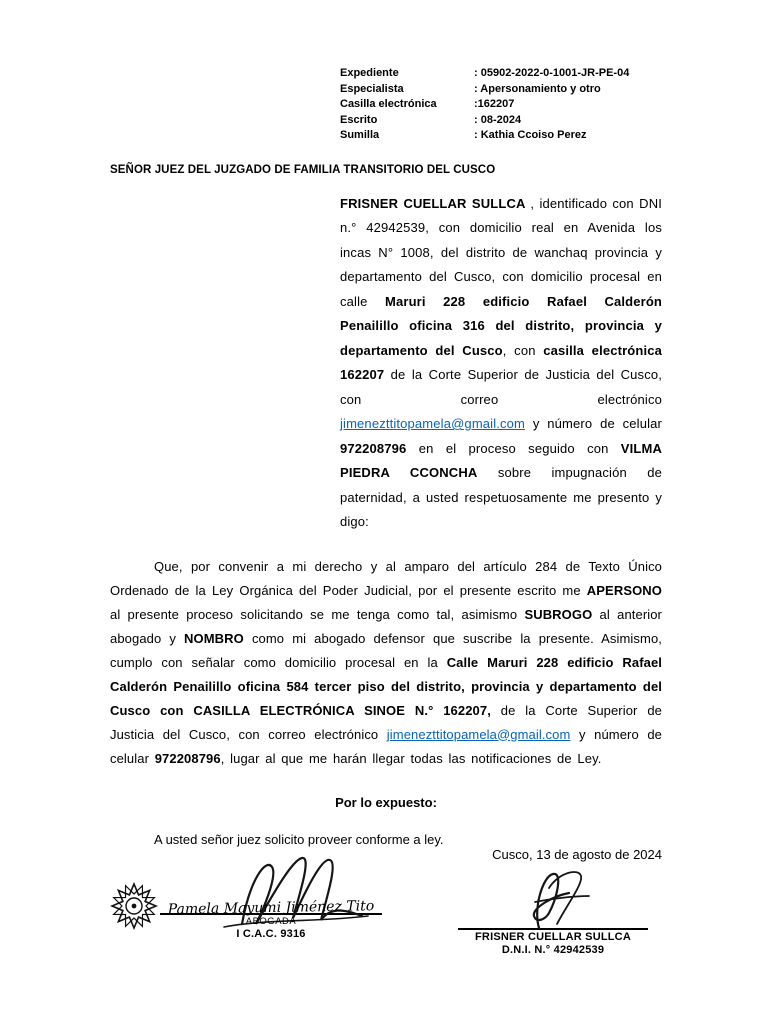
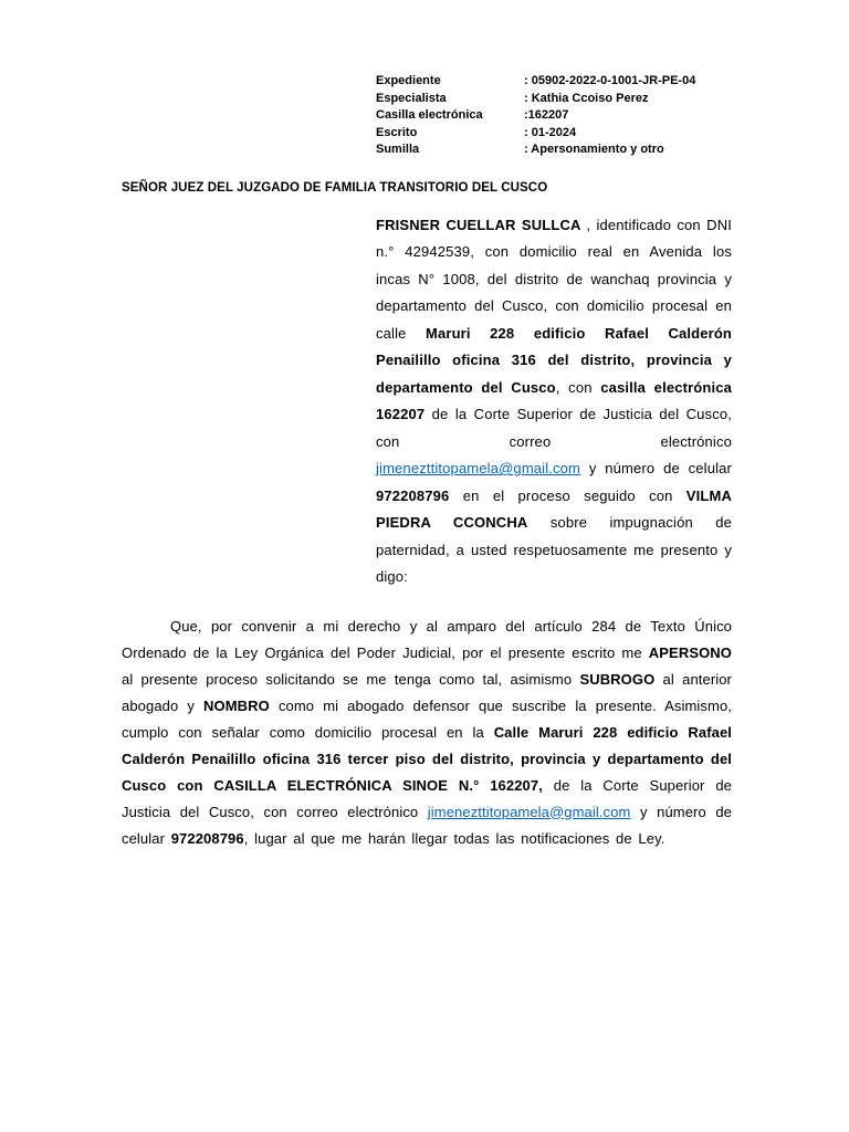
  Expediente	: 05902-2022-0-1001-JR-PE-04
- Especialista	: Apersonamiento y otro
+ Especialista	: Kathia Ccoiso Perez
  Casilla electrónica	:162207
- Escrito	: 08-2024
+ Escrito	: 01-2024
- Sumilla	: Kathia Ccoiso Perez
+ Sumilla	: Apersonamiento y otro
  SEÑOR JUEZ DEL JUZGADO DE FAMILIA TRANSITORIO DEL CUSCO
  FRISNER CUELLAR SULLCA , identificado con DNI n.° 42942539, con domicilio real en Avenida los incas N° 1008, del distrito de wanchaq provincia y departamento del Cusco, con domicilio procesal en calle Maruri 228 edificio Rafael Calderón Penailillo oficina 316 del distrito, provincia y departamento del Cusco, con casilla electrónica 162207 de la Corte Superior de Justicia del Cusco, con correo electrónico jimenezttitopamela@gmail.com y número de celular 972208796 en el proceso seguido con VILMA PIEDRA CCONCHA sobre impugnación de paternidad, a usted respetuosamente me presento y digo:
- Que, por convenir a mi derecho y al amparo del artículo 284 de Texto Único Ordenado de la Ley Orgánica del Poder Judicial, por el presente escrito me APERSONO al presente proceso solicitando se me tenga como tal, asimismo SUBROGO al anterior abogado y NOMBRO como mi abogado defensor que suscribe la presente. Asimismo, cumplo con señalar como domicilio procesal en la Calle Maruri 228 edificio Rafael Calderón Penailillo oficina 584 tercer piso del distrito, provincia y departamento del Cusco con CASILLA ELECTRÓNICA SINOE N.° 162207, de la Corte Superior de Justicia del Cusco, con correo electrónico jimenezttitopamela@gmail.com y número de celular 972208796, lugar al que me harán llegar todas las notificaciones de Ley.
+ Que, por convenir a mi derecho y al amparo del artículo 284 de Texto Único Ordenado de la Ley Orgánica del Poder Judicial, por el presente escrito me APERSONO al presente proceso solicitando se me tenga como tal, asimismo SUBROGO al anterior abogado y NOMBRO como mi abogado defensor que suscribe la presente. Asimismo, cumplo con señalar como domicilio procesal en la Calle Maruri 228 edificio Rafael Calderón Penailillo oficina 316 tercer piso del distrito, provincia y departamento del Cusco con CASILLA ELECTRÓNICA SINOE N.° 162207, de la Corte Superior de Justicia del Cusco, con correo electrónico jimenezttitopamela@gmail.com y número de celular 972208796, lugar al que me harán llegar todas las notificaciones de Ley.
- Por lo expuesto:
- A usted señor juez solicito proveer conforme a ley.
- Cusco, 13 de agosto de 2024
- Pamela Mayumi Jiménez Tito
- ABOGADA
- I C.A.C. 9316
- FRISNER CUELLAR SULLCA
- D.N.I. N.° 42942539
